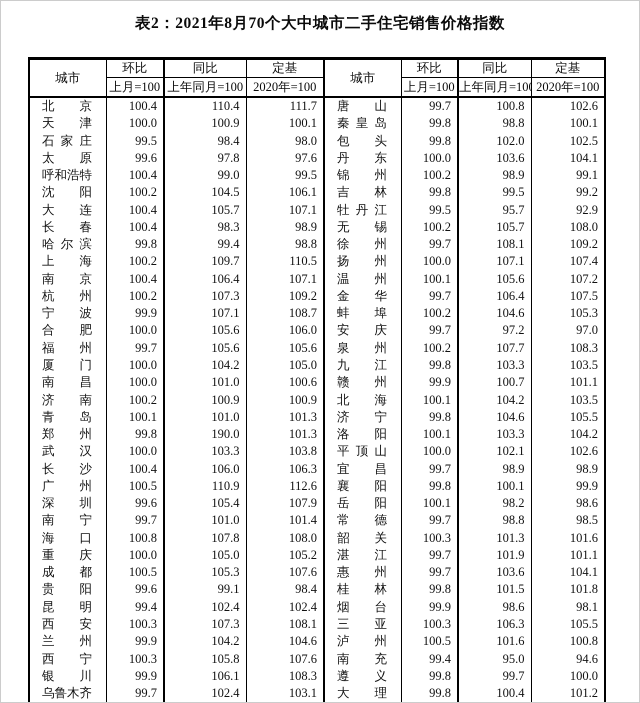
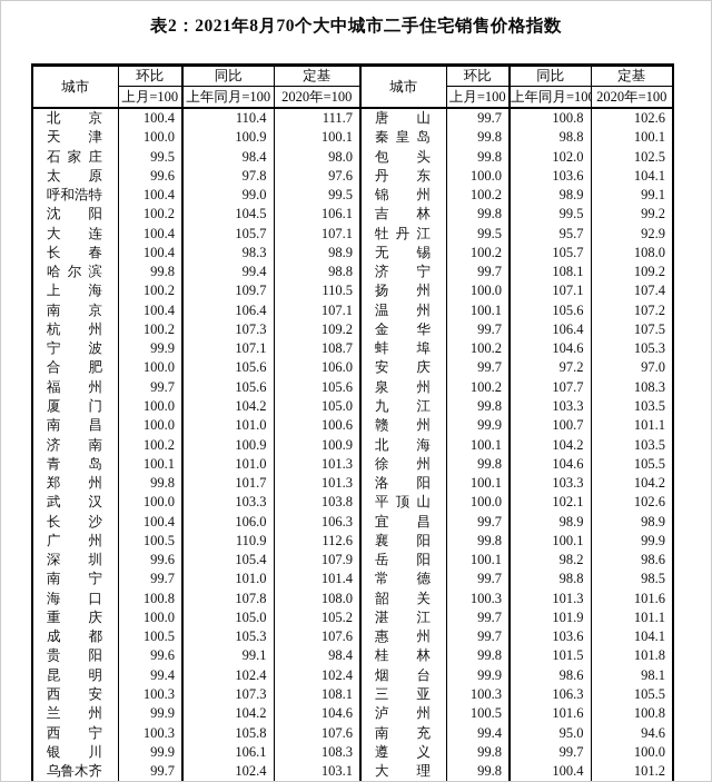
  表2：2021年8月70个大中城市二手住宅销售价格指数
  城市	环比	同比	定基	城市	环比	同比	定基
  上月=100	上年同月=100	2020年=100	上月=100	上年同月=10	2020年=100
  北京	100.4	110.4	111.7	唐山	99.7	100.8	102.6
  天津	100.0	100.9	100.1	秦皇岛	99.8	98.8	100.1
  石家庄	99.5	98.4	98.0	包头	99.8	102.0	102.5
  太原	99.6	97.8	97.6	丹东	100.0	103.6	104.1
  呼和浩特	100.4	99.0	99.5	锦州	100.2	98.9	99.1
  沈阳	100.2	104.5	106.1	吉林	99.8	99.5	99.2
  大连	100.4	105.7	107.1	牡丹江	99.5	95.7	92.9
  长春	100.4	98.3	98.9	无锡	100.2	105.7	108.0
- 哈尔滨	99.8	99.4	98.8	徐州	99.7	108.1	109.2
+ 哈尔滨	99.8	99.4	98.8	济宁	99.7	108.1	109.2
  上海	100.2	109.7	110.5	扬州	100.0	107.1	107.4
  南京	100.4	106.4	107.1	温州	100.1	105.6	107.2
  杭州	100.2	107.3	109.2	金华	99.7	106.4	107.5
  宁波	99.9	107.1	108.7	蚌埠	100.2	104.6	105.3
  合肥	100.0	105.6	106.0	安庆	99.7	97.2	97.0
  福州	99.7	105.6	105.6	泉州	100.2	107.7	108.3
  厦门	100.0	104.2	105.0	九江	99.8	103.3	103.5
  南昌	100.0	101.0	100.6	赣州	99.9	100.7	101.1
  济南	100.2	100.9	100.9	北海	100.1	104.2	103.5
- 青岛	100.1	101.0	101.3	济宁	99.8	104.6	105.5
+ 青岛	100.1	101.0	101.3	徐州	99.8	104.6	105.5
- 郑州	99.8	190.0	101.3	洛阳	100.1	103.3	104.2
+ 郑州	99.8	101.7	101.3	洛阳	100.1	103.3	104.2
  武汉	100.0	103.3	103.8	平顶山	100.0	102.1	102.6
  长沙	100.4	106.0	106.3	宜昌	99.7	98.9	98.9
  广州	100.5	110.9	112.6	襄阳	99.8	100.1	99.9
  深圳	99.6	105.4	107.9	岳阳	100.1	98.2	98.6
  南宁	99.7	101.0	101.4	常德	99.7	98.8	98.5
  海口	100.8	107.8	108.0	韶关	100.3	101.3	101.6
  重庆	100.0	105.0	105.2	湛江	99.7	101.9	101.1
  成都	100.5	105.3	107.6	惠州	99.7	103.6	104.1
  贵阳	99.6	99.1	98.4	桂林	99.8	101.5	101.8
  昆明	99.4	102.4	102.4	烟台	99.9	98.6	98.1
  西安	100.3	107.3	108.1	三亚	100.3	106.3	105.5
  兰州	99.9	104.2	104.6	泸州	100.5	101.6	100.8
  西宁	100.3	105.8	107.6	南充	99.4	95.0	94.6
  银川	99.9	106.1	108.3	遵义	99.8	99.7	100.0
  乌鲁木齐	99.7	102.4	103.1	大理	99.8	100.4	101.2
